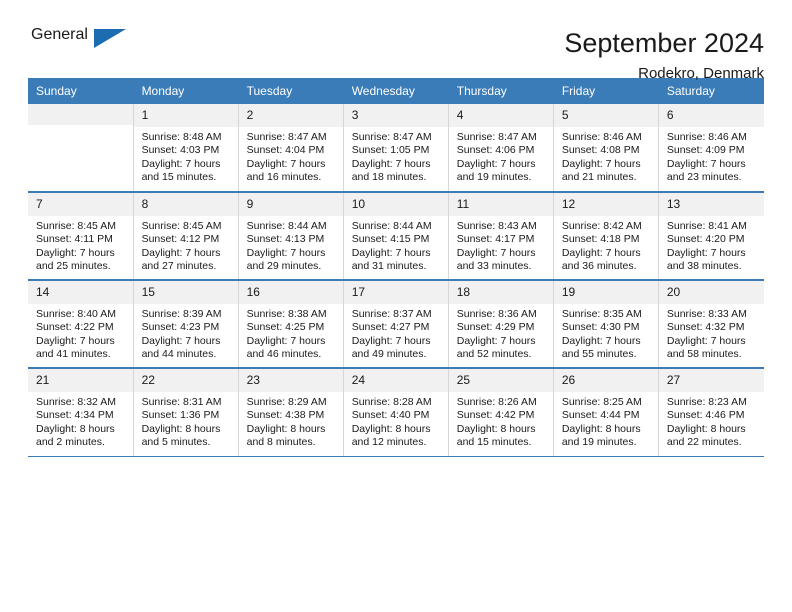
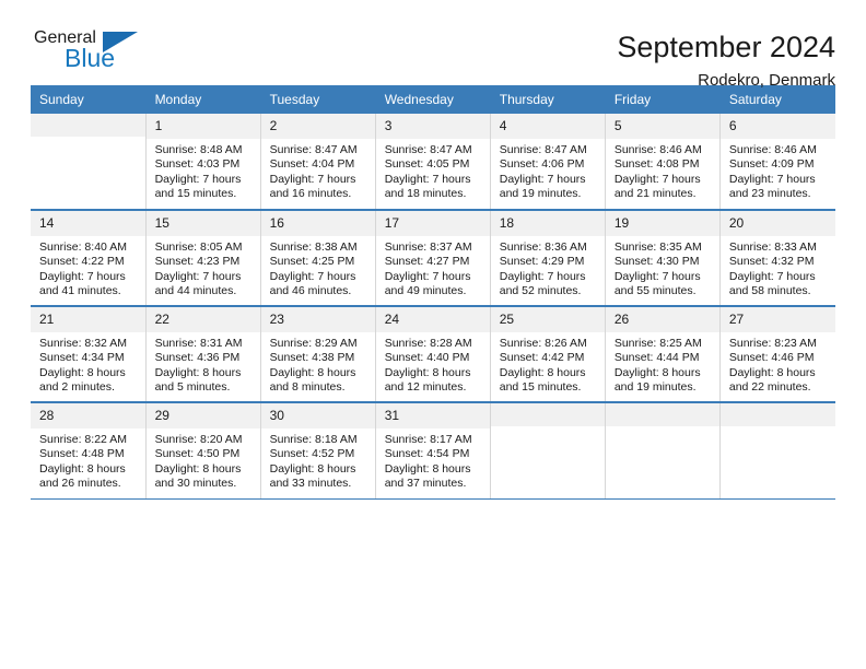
  General
+ Blue
  September 2024
  Rodekro, Denmark
  Sunday	Monday	Tuesday	Wednesday	Thursday	Friday	Saturday
- 	1Sunrise: 8:48 AMSunset: 4:03 PMDaylight: 7 hoursand 15 minutes.	2Sunrise: 8:47 AMSunset: 4:04 PMDaylight: 7 hoursand 16 minutes.	3Sunrise: 8:47 AMSunset: 1:05 PMDaylight: 7 hoursand 18 minutes.	4Sunrise: 8:47 AMSunset: 4:06 PMDaylight: 7 hoursand 19 minutes.	5Sunrise: 8:46 AMSunset: 4:08 PMDaylight: 7 hoursand 21 minutes.	6Sunrise: 8:46 AMSunset: 4:09 PMDaylight: 7 hoursand 23 minutes.
+ 	1Sunrise: 8:48 AMSunset: 4:03 PMDaylight: 7 hoursand 15 minutes.	2Sunrise: 8:47 AMSunset: 4:04 PMDaylight: 7 hoursand 16 minutes.	3Sunrise: 8:47 AMSunset: 4:05 PMDaylight: 7 hoursand 18 minutes.	4Sunrise: 8:47 AMSunset: 4:06 PMDaylight: 7 hoursand 19 minutes.	5Sunrise: 8:46 AMSunset: 4:08 PMDaylight: 7 hoursand 21 minutes.	6Sunrise: 8:46 AMSunset: 4:09 PMDaylight: 7 hoursand 23 minutes.
- 7Sunrise: 8:45 AMSunset: 4:11 PMDaylight: 7 hoursand 25 minutes.	8Sunrise: 8:45 AMSunset: 4:12 PMDaylight: 7 hoursand 27 minutes.	9Sunrise: 8:44 AMSunset: 4:13 PMDaylight: 7 hoursand 29 minutes.	10Sunrise: 8:44 AMSunset: 4:15 PMDaylight: 7 hoursand 31 minutes.	11Sunrise: 8:43 AMSunset: 4:17 PMDaylight: 7 hoursand 33 minutes.	12Sunrise: 8:42 AMSunset: 4:18 PMDaylight: 7 hoursand 36 minutes.	13Sunrise: 8:41 AMSunset: 4:20 PMDaylight: 7 hoursand 38 minutes.
- 14Sunrise: 8:40 AMSunset: 4:22 PMDaylight: 7 hoursand 41 minutes.	15Sunrise: 8:39 AMSunset: 4:23 PMDaylight: 7 hoursand 44 minutes.	16Sunrise: 8:38 AMSunset: 4:25 PMDaylight: 7 hoursand 46 minutes.	17Sunrise: 8:37 AMSunset: 4:27 PMDaylight: 7 hoursand 49 minutes.	18Sunrise: 8:36 AMSunset: 4:29 PMDaylight: 7 hoursand 52 minutes.	19Sunrise: 8:35 AMSunset: 4:30 PMDaylight: 7 hoursand 55 minutes.	20Sunrise: 8:33 AMSunset: 4:32 PMDaylight: 7 hoursand 58 minutes.
+ 14Sunrise: 8:40 AMSunset: 4:22 PMDaylight: 7 hoursand 41 minutes.	15Sunrise: 8:05 AMSunset: 4:23 PMDaylight: 7 hoursand 44 minutes.	16Sunrise: 8:38 AMSunset: 4:25 PMDaylight: 7 hoursand 46 minutes.	17Sunrise: 8:37 AMSunset: 4:27 PMDaylight: 7 hoursand 49 minutes.	18Sunrise: 8:36 AMSunset: 4:29 PMDaylight: 7 hoursand 52 minutes.	19Sunrise: 8:35 AMSunset: 4:30 PMDaylight: 7 hoursand 55 minutes.	20Sunrise: 8:33 AMSunset: 4:32 PMDaylight: 7 hoursand 58 minutes.
- 21Sunrise: 8:32 AMSunset: 4:34 PMDaylight: 8 hoursand 2 minutes.	22Sunrise: 8:31 AMSunset: 1:36 PMDaylight: 8 hoursand 5 minutes.	23Sunrise: 8:29 AMSunset: 4:38 PMDaylight: 8 hoursand 8 minutes.	24Sunrise: 8:28 AMSunset: 4:40 PMDaylight: 8 hoursand 12 minutes.	25Sunrise: 8:26 AMSunset: 4:42 PMDaylight: 8 hoursand 15 minutes.	26Sunrise: 8:25 AMSunset: 4:44 PMDaylight: 8 hoursand 19 minutes.	27Sunrise: 8:23 AMSunset: 4:46 PMDaylight: 8 hoursand 22 minutes.
+ 21Sunrise: 8:32 AMSunset: 4:34 PMDaylight: 8 hoursand 2 minutes.	22Sunrise: 8:31 AMSunset: 4:36 PMDaylight: 8 hoursand 5 minutes.	23Sunrise: 8:29 AMSunset: 4:38 PMDaylight: 8 hoursand 8 minutes.	24Sunrise: 8:28 AMSunset: 4:40 PMDaylight: 8 hoursand 12 minutes.	25Sunrise: 8:26 AMSunset: 4:42 PMDaylight: 8 hoursand 15 minutes.	26Sunrise: 8:25 AMSunset: 4:44 PMDaylight: 8 hoursand 19 minutes.	27Sunrise: 8:23 AMSunset: 4:46 PMDaylight: 8 hoursand 22 minutes.
+ 28Sunrise: 8:22 AMSunset: 4:48 PMDaylight: 8 hoursand 26 minutes.	29Sunrise: 8:20 AMSunset: 4:50 PMDaylight: 8 hoursand 30 minutes.	30Sunrise: 8:18 AMSunset: 4:52 PMDaylight: 8 hoursand 33 minutes.	31Sunrise: 8:17 AMSunset: 4:54 PMDaylight: 8 hoursand 37 minutes.
